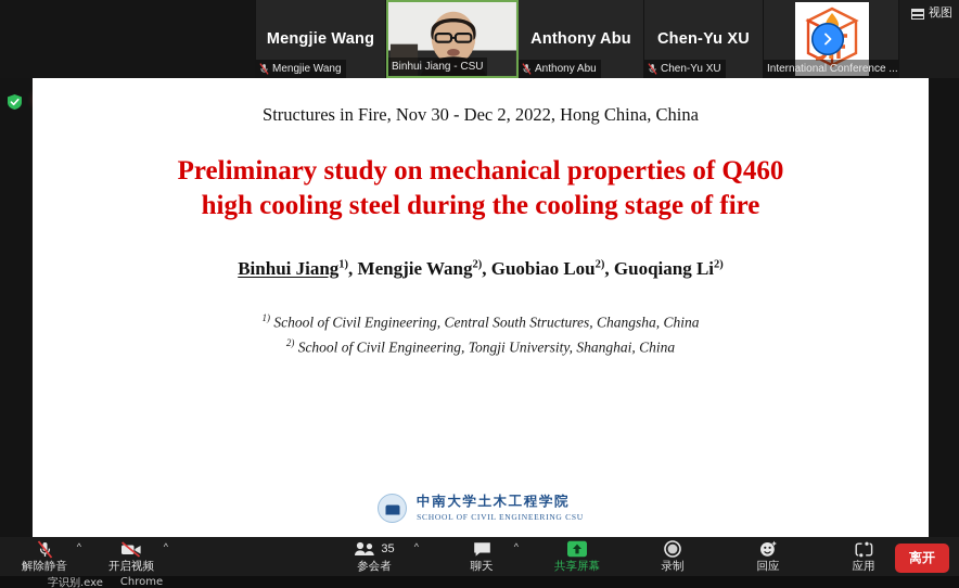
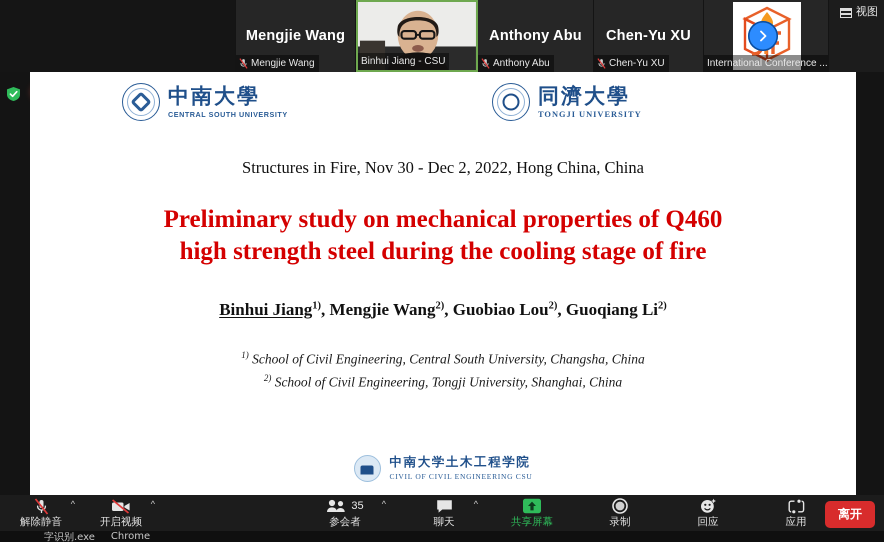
  Mengjie Wang
  Mengjie Wang
  Binhui Jiang - CSU
  Anthony Abu
  Anthony Abu
  Chen-Yu XU
  Chen-Yu XU
  International Conference ...
  视图
+ 中南大學
+ CENTRAL SOUTH UNIVERSITY
+ 同濟大學
+ TONGJI UNIVERSITY
  Structures in Fire, Nov 30 - Dec 2, 2022, Hong China, China
  Preliminary study on mechanical properties of Q460
- high cooling steel during the cooling stage of fire
+ high strength steel during the cooling stage of fire
  Binhui Jiang1), Mengjie Wang2), Guobiao Lou2), Guoqiang Li2)
- 1) School of Civil Engineering, Central South Structures, Changsha, China
+ 1) School of Civil Engineering, Central South University, Changsha, China
  2) School of Civil Engineering, Tongji University, Shanghai, China
  中南大学土木工程学院
- SCHOOL OF CIVIL ENGINEERING CSU
+ CIVIL OF CIVIL ENGINEERING CSU
  解除静音
  ^
  开启视频
  ^
  35
  参会者
  ^
  聊天
  ^
  共享屏幕
  录制
  回应
  应用
  离开
  字识别.exe
  Chrome
